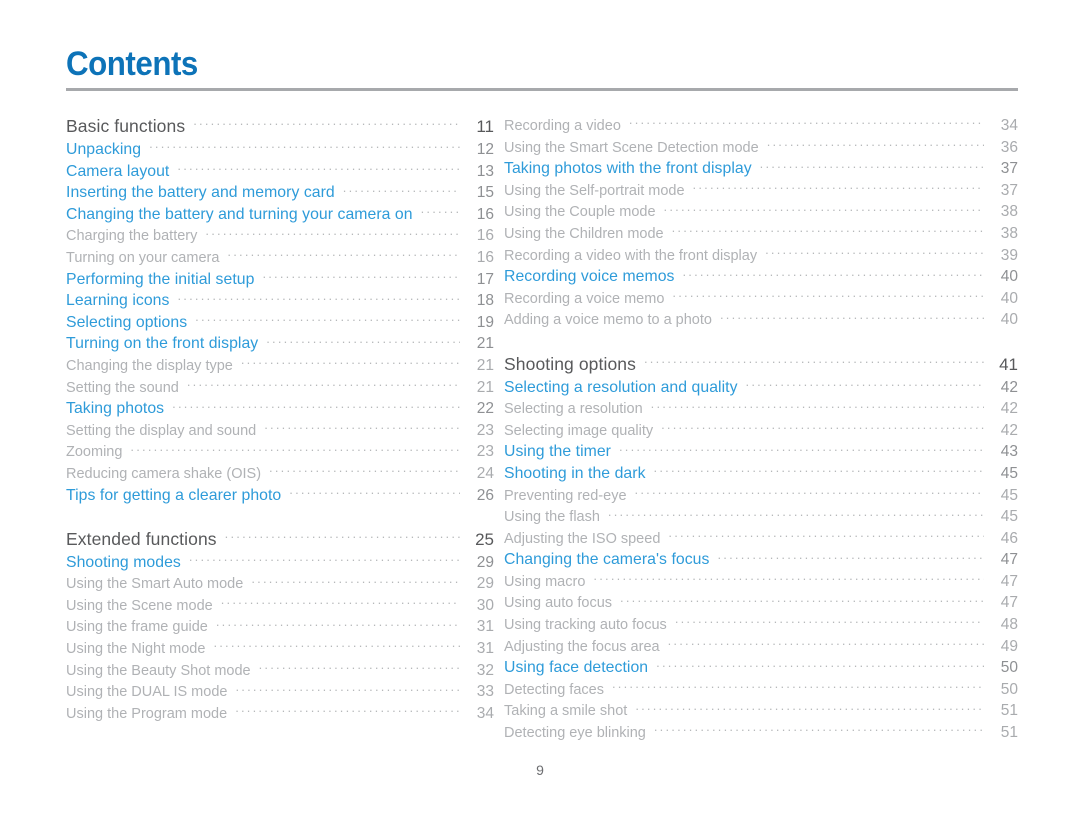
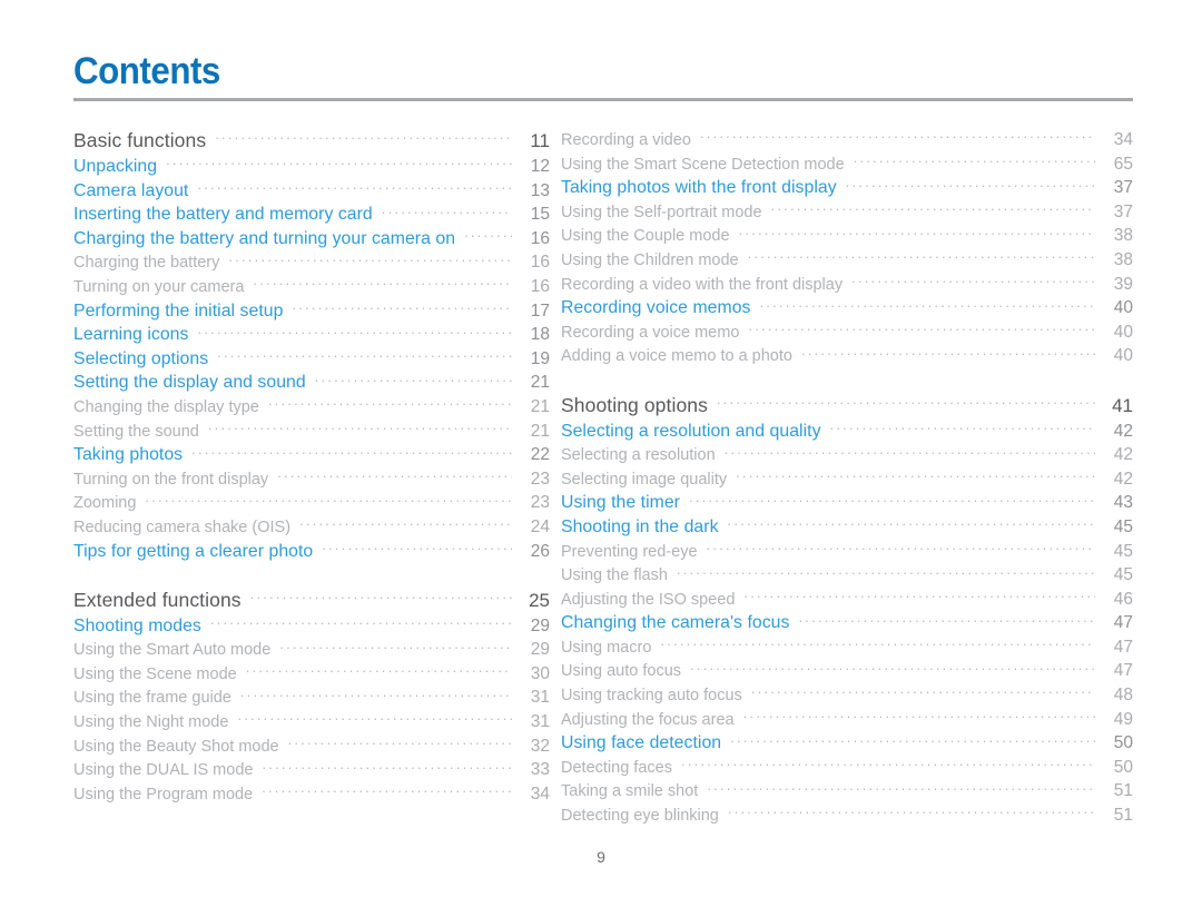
  Contents
  Basic functions
  11
  Unpacking
  12
  Camera layout
  13
  Inserting the battery and memory card
  15
- Changing the battery and turning your camera on
+ Charging the battery and turning your camera on
  16
  Charging the battery
  16
  Turning on your camera
  16
  Performing the initial setup
  17
  Learning icons
  18
  Selecting options
  19
- Turning on the front display
+ Setting the display and sound
  21
  Changing the display type
  21
  Setting the sound
  21
  Taking photos
  22
- Setting the display and sound
+ Turning on the front display
  23
  Zooming
  23
  Reducing camera shake (OIS)
  24
  Tips for getting a clearer photo
  26
  Extended functions
  25
  Shooting modes
  29
  Using the Smart Auto mode
  29
  Using the Scene mode
  30
  Using the frame guide
  31
  Using the Night mode
  31
  Using the Beauty Shot mode
  32
  Using the DUAL IS mode
  33
  Using the Program mode
  34
  Recording a video
  34
  Using the Smart Scene Detection mode
- 36
+ 65
  Taking photos with the front display
  37
  Using the Self-portrait mode
  37
  Using the Couple mode
  38
  Using the Children mode
  38
  Recording a video with the front display
  39
  Recording voice memos
  40
  Recording a voice memo
  40
  Adding a voice memo to a photo
  40
  Shooting options
  41
  Selecting a resolution and quality
  42
  Selecting a resolution
  42
  Selecting image quality
  42
  Using the timer
  43
  Shooting in the dark
  45
  Preventing red-eye
  45
  Using the flash
  45
  Adjusting the ISO speed
  46
  Changing the camera's focus
  47
  Using macro
  47
  Using auto focus
  47
  Using tracking auto focus
  48
  Adjusting the focus area
  49
  Using face detection
  50
  Detecting faces
  50
  Taking a smile shot
  51
  Detecting eye blinking
  51
  9
